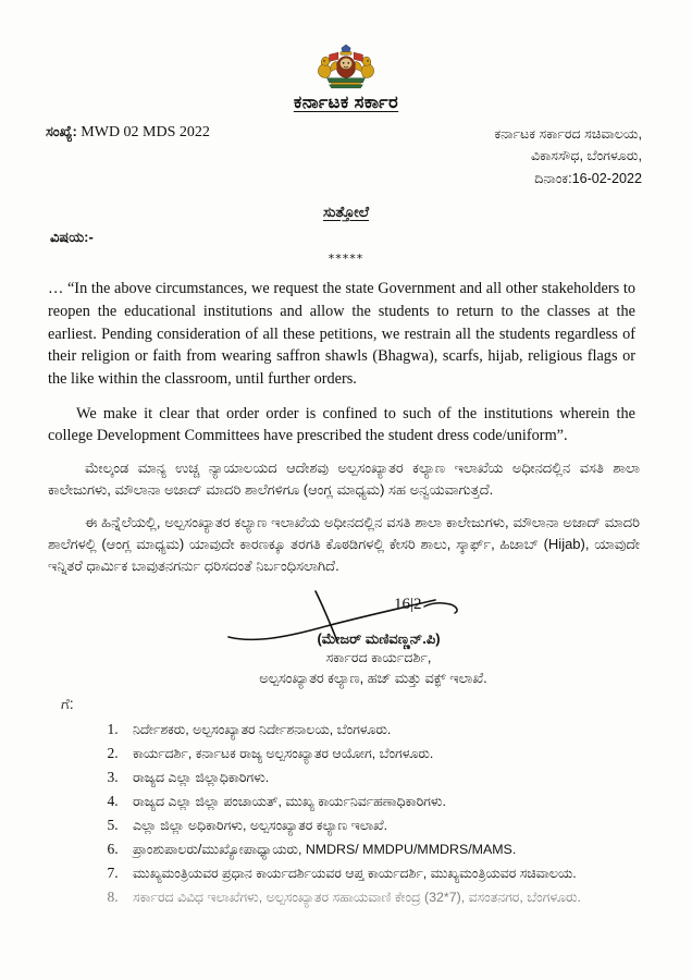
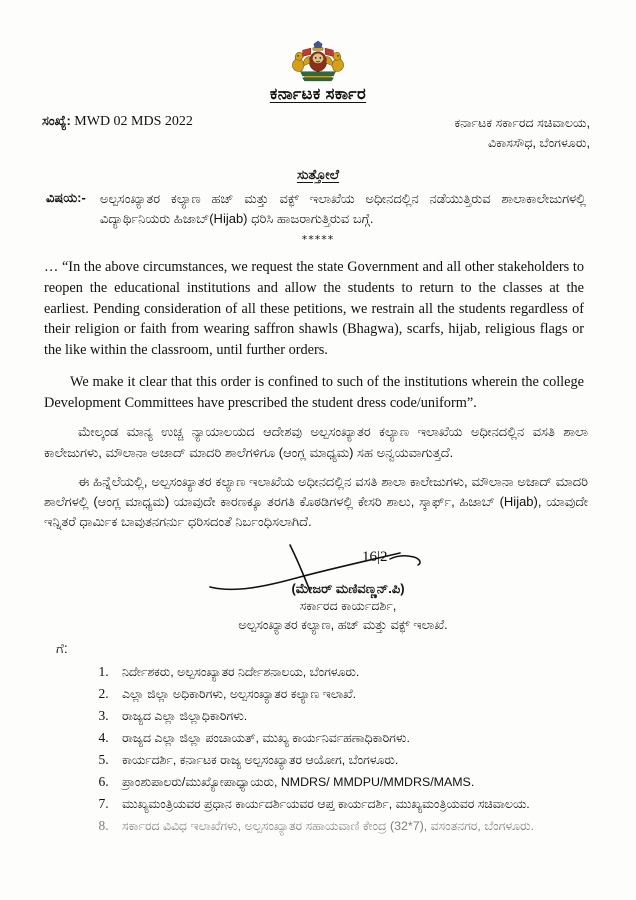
  ಕರ್ನಾಟಕ ಸರ್ಕಾರ
  ಸಂಖ್ಯೆ: MWD 02 MDS 2022
  ಕರ್ನಾಟಕ ಸರ್ಕಾರದ ಸಚಿವಾಲಯ,
  ವಿಕಾಸಸೌಧ, ಬೆಂಗಳೂರು,
- ದಿನಾಂಕ:16-02-2022
  ಸುತ್ತೋಲೆ
  ವಿಷಯ:-
+ ಅಲ್ಪಸಂಖ್ಯಾತರ ಕಲ್ಯಾಣ ಹಜ್ ಮತ್ತು ವಕ್ಫ್ ಇಲಾಖೆಯ ಅಧೀನದಲ್ಲಿನ ನಡೆಯುತ್ತಿರುವ ಶಾಲಾಕಾಲೇಜುಗಳಲ್ಲಿ ವಿದ್ಯಾರ್ಥಿನಿಯರು ಹಿಜಾಬ್(Hijab) ಧರಿಸಿ ಹಾಜರಾಗುತ್ತಿರುವ ಬಗ್ಗೆ.
  *****
  … “In the above circumstances, we request the state Government and all other stakeholders to reopen the educational institutions and allow the students to return to the classes at the earliest. Pending consideration of all these petitions, we restrain all the students regardless of their religion or faith from wearing saffron shawls (Bhagwa), scarfs, hijab, religious flags or the like within the classroom, until further orders.
- We make it clear that order order is confined to such of the institutions wherein the college Development Committees have prescribed the student dress code/uniform”.
+ We make it clear that this order is confined to such of the institutions wherein the college Development Committees have prescribed the student dress code/uniform”.
  ಮೇಲ್ಕಂಡ ಮಾನ್ಯ ಉಚ್ಚ ನ್ಯಾಯಾಲಯದ ಆದೇಶವು ಅಲ್ಪಸಂಖ್ಯಾತರ ಕಲ್ಯಾಣ ಇಲಾಖೆಯ ಅಧೀನದಲ್ಲಿನ ವಸತಿ ಶಾಲಾ ಕಾಲೇಜುಗಳು, ಮೌಲಾನಾ ಅಜಾದ್ ಮಾದರಿ ಶಾಲೆಗಳಿಗೂ (ಆಂಗ್ಲ ಮಾಧ್ಯಮ) ಸಹ ಅನ್ವಯವಾಗುತ್ತದೆ.
  ಈ ಹಿನ್ನೆಲೆಯಲ್ಲಿ, ಅಲ್ಪಸಂಖ್ಯಾತರ ಕಲ್ಯಾಣ ಇಲಾಖೆಯ ಅಧೀನದಲ್ಲಿನ ವಸತಿ ಶಾಲಾ ಕಾಲೇಜುಗಳು, ಮೌಲಾನಾ ಅಜಾದ್ ಮಾದರಿ ಶಾಲೆಗಳಲ್ಲಿ (ಆಂಗ್ಲ ಮಾಧ್ಯಮ) ಯಾವುದೇ ಕಾರಣಕ್ಕೂ ತರಗತಿ ಕೊಠಡಿಗಳಲ್ಲಿ ಕೇಸರಿ ಶಾಲು, ಸ್ಕಾರ್ಫ್, ಹಿಜಾಬ್ (Hijab), ಯಾವುದೇ ಇನ್ನಿತರೆ ಧಾರ್ಮಿಕ ಬಾವುತನಗರ್ನು ಧರಿಸದಂತೆ ನಿರ್ಬಂಧಿಸಲಾಗಿದೆ.
  16|2
  (ಮೇಜರ್ ಮಣಿವಣ್ಣನ್.ಪಿ)
  ಸರ್ಕಾರದ ಕಾರ್ಯದರ್ಶಿ,
  ಅಲ್ಪಸಂಖ್ಯಾತರ ಕಲ್ಯಾಣ, ಹಜ್ ಮತ್ತು ವಕ್ಫ್ ಇಲಾಖೆ.
  ಗೆ:
  ನಿರ್ದೇಶಕರು, ಅಲ್ಪಸಂಖ್ಯಾತರ ನಿರ್ದೇಶನಾಲಯ, ಬೆಂಗಳೂರು.
- ಕಾರ್ಯದರ್ಶಿ, ಕರ್ನಾಟಕ ರಾಜ್ಯ ಅಲ್ಪಸಂಖ್ಯಾತರ ಆಯೋಗ, ಬೆಂಗಳೂರು.
+ ಎಲ್ಲಾ ಜಿಲ್ಲಾ ಅಧಿಕಾರಿಗಳು, ಅಲ್ಪಸಂಖ್ಯಾತರ ಕಲ್ಯಾಣ ಇಲಾಖೆ.
  ರಾಜ್ಯದ ಎಲ್ಲಾ ಜಿಲ್ಲಾಧಿಕಾರಿಗಳು.
  ರಾಜ್ಯದ ಎಲ್ಲಾ ಜಿಲ್ಲಾ ಪಂಚಾಯತ್, ಮುಖ್ಯ ಕಾರ್ಯನಿರ್ವಹಣಾಧಿಕಾರಿಗಳು.
- ಎಲ್ಲಾ ಜಿಲ್ಲಾ ಅಧಿಕಾರಿಗಳು, ಅಲ್ಪಸಂಖ್ಯಾತರ ಕಲ್ಯಾಣ ಇಲಾಖೆ.
+ ಕಾರ್ಯದರ್ಶಿ, ಕರ್ನಾಟಕ ರಾಜ್ಯ ಅಲ್ಪಸಂಖ್ಯಾತರ ಆಯೋಗ, ಬೆಂಗಳೂರು.
  ಪ್ರಾಂಶುಪಾಲರು/ಮುಖ್ಯೋಪಾಧ್ಯಾಯರು, NMDRS/ MMDPU/MMDRS/MAMS.
  ಮುಖ್ಯಮಂತ್ರಿಯವರ ಪ್ರಧಾನ ಕಾರ್ಯದರ್ಶಿಯವರ ಆಪ್ತ ಕಾರ್ಯದರ್ಶಿ, ಮುಖ್ಯಮಂತ್ರಿಯವರ ಸಚಿವಾಲಯ.
  ಸರ್ಕಾರದ ವಿವಿಧ ಇಲಾಖೆಗಳು, ಅಲ್ಪಸಂಖ್ಯಾತರ ಸಹಾಯವಾಣಿ ಕೇಂದ್ರ (32*7), ವಸಂತನಗರ, ಬೆಂಗಳೂರು.
